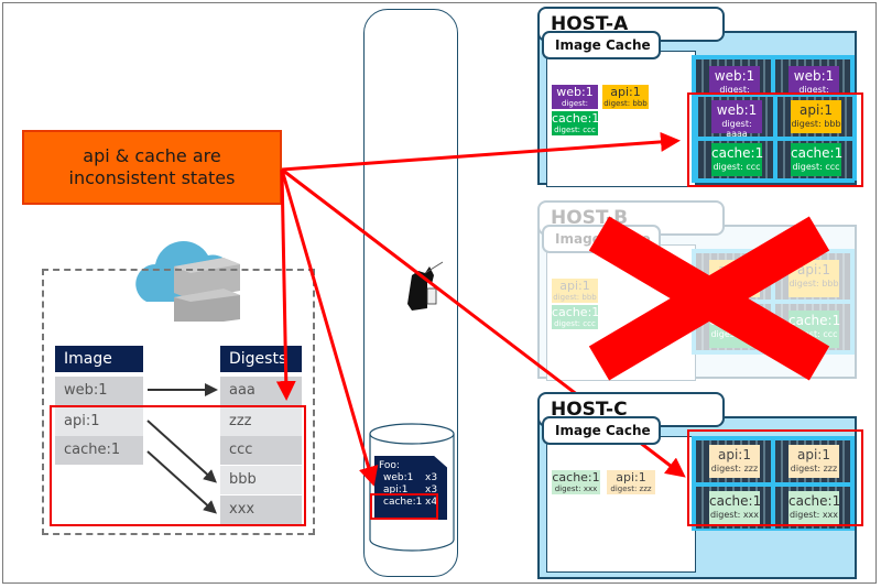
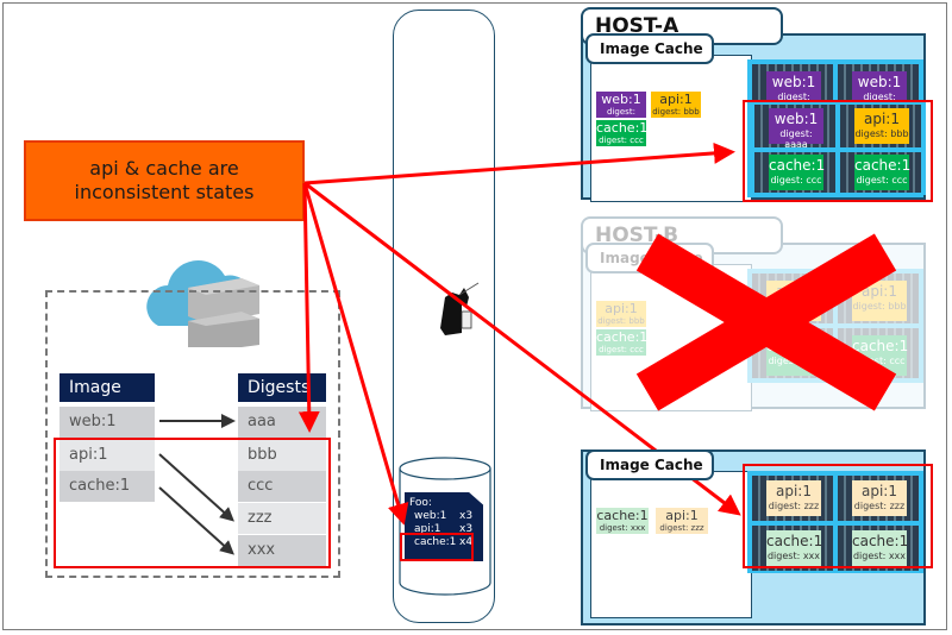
  api & cache are
  inconsistent states
  Image
  Digests
  web:1
  api:1
  cache:1
  aaa
- zzz
+ bbb
  ccc
- bbb
+ zzz
  xxx
  Foo:
  web:1
  x3
  api:1
  x3
  cache:1
  x4
  HOST-A
  web:1
  api:1
  digest: bbb
  cache:1
  digest: ccc
  web:1
  web:1
  Image Cache
  web:1
  digest: aaaa
  api:1
  digest: bbb
  cache:1
  digest: ccc
  cache:1
  digest: ccc
  HOSTB
  api:1
  digest: bbb
  cache:1
  digest: ccc
  api:1
  digest: bbb
  cache:1
- HOST-C
  cache:1
  digest: xxx
  api:1
  digest: zzz
  api:1
  digest: zzz
  api:1
  digest: zzz
  cache:1
  digest: xxx
  cache:1
  digest: xxx
  Image Cache
